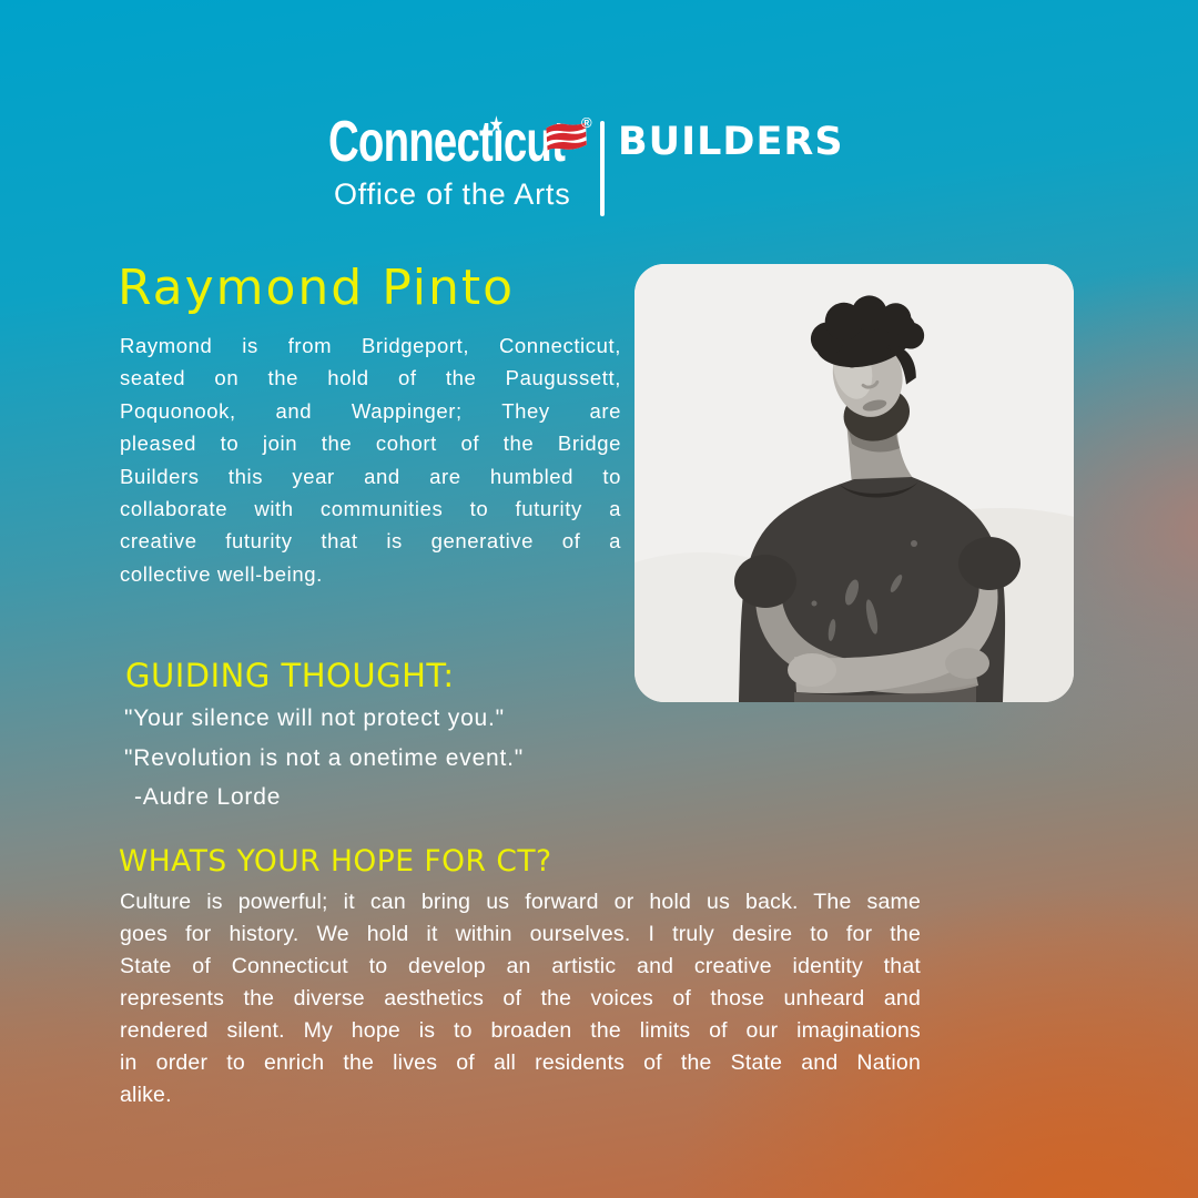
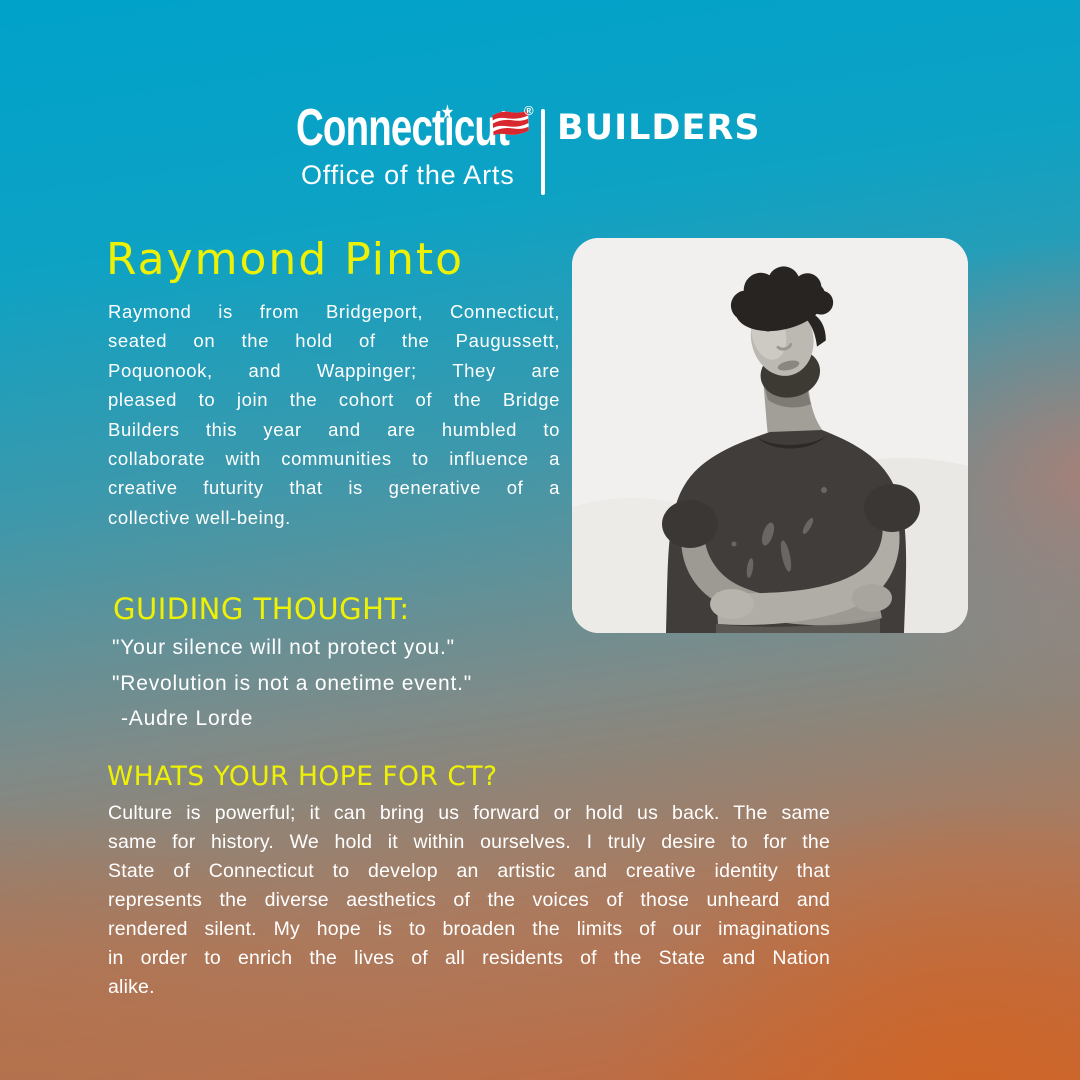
  Connect
  ★
  ıcu
  ®
  Office of the Arts
  BUILDERS
  Raymond Pinto
  Raymond is from Bridgeport, Connecticut,
  seated on the hold of the Paugussett,
  Poquonook, and Wappinger; They are
  pleased to join the cohort of the Bridge
  Builders this year and are humbled to
- collaborate with communities to futurity a
+ collaborate with communities to influence a
  creative futurity that is generative of a
  collective well-being.
  GUIDING THOUGHT:
  "Your silence will not protect you."
  "Revolution is not a onetime event."
  -Audre Lorde
  WHATS YOUR HOPE FOR CT?
  Culture is powerful; it can bring us forward or hold us back. The same
- goes for history. We hold it within ourselves. I truly desire to for the
+ same for history. We hold it within ourselves. I truly desire to for the
  State of Connecticut to develop an artistic and creative identity that
  represents the diverse aesthetics of the voices of those unheard and
  rendered silent. My hope is to broaden the limits of our imaginations
  in order to enrich the lives of all residents of the State and Nation
  alike.
